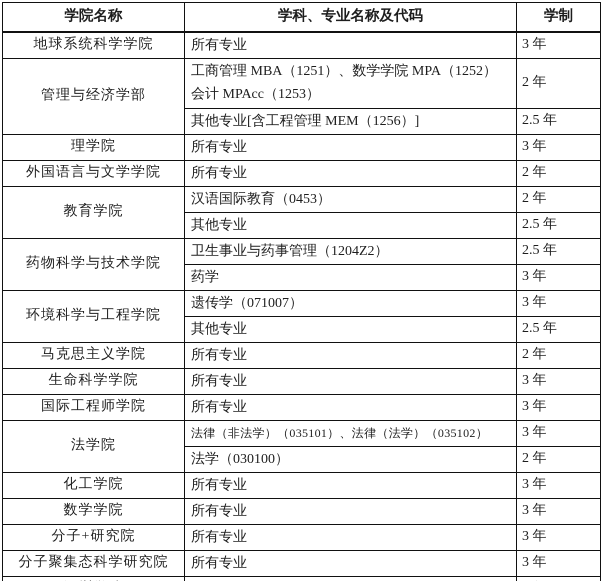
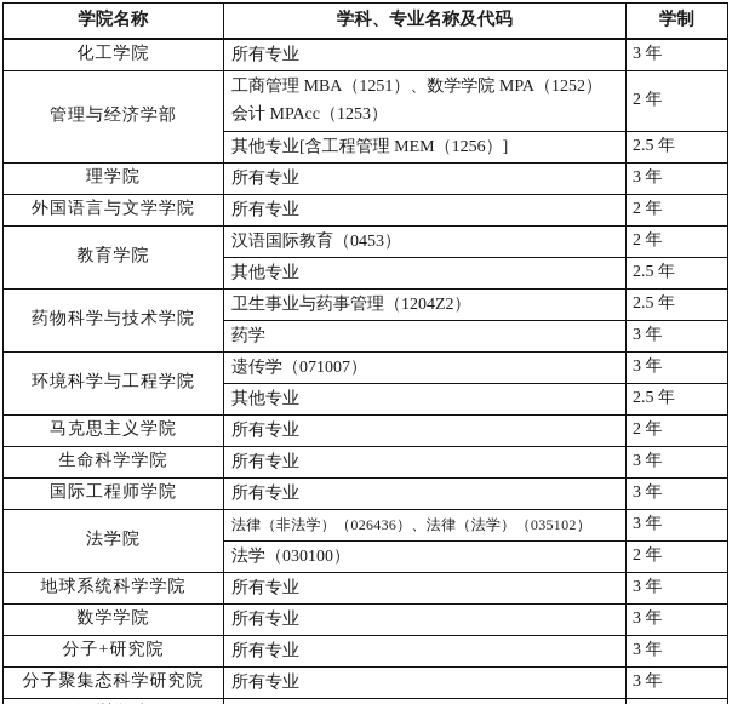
  学院名称	学科、专业名称及代码	学制
- 地球系统科学学院	所有专业	3 年
+ 化工学院	所有专业	3 年
  管理与经济学部	工商管理 MBA（1251）、数学学院 MPA（1252） 会计 MPAcc（1253）	2 年
  其他专业[含工程管理 MEM（1256）]	2.5 年
  理学院	所有专业	3 年
  外国语言与文学学院	所有专业	2 年
  教育学院	汉语国际教育（0453）	2 年
  其他专业	2.5 年
  药物科学与技术学院	卫生事业与药事管理（1204Z2）	2.5 年
  药学	3 年
  环境科学与工程学院	遗传学（071007）	3 年
  其他专业	2.5 年
  马克思主义学院	所有专业	2 年
  生命科学学院	所有专业	3 年
  国际工程师学院	所有专业	3 年
- 法学院	法律（非法学）（035101）、法律（法学）（035102）	3 年
+ 法学院	法律（非法学）（026436）、法律（法学）（035102）	3 年
  法学（030100）	2 年
- 化工学院	所有专业	3 年
+ 地球系统科学学院	所有专业	3 年
  数学学院	所有专业	3 年
  分子+研究院	所有专业	3 年
  分子聚集态科学研究院	所有专业	3 年
